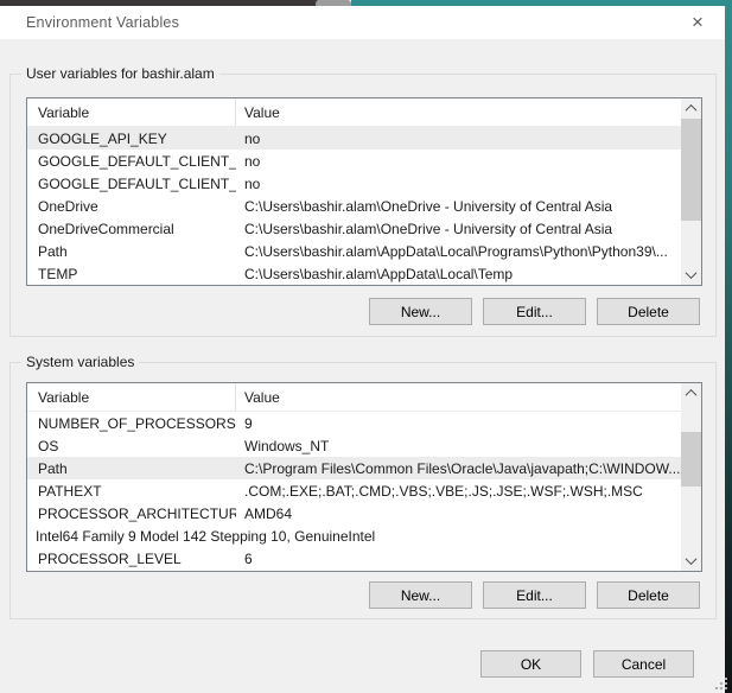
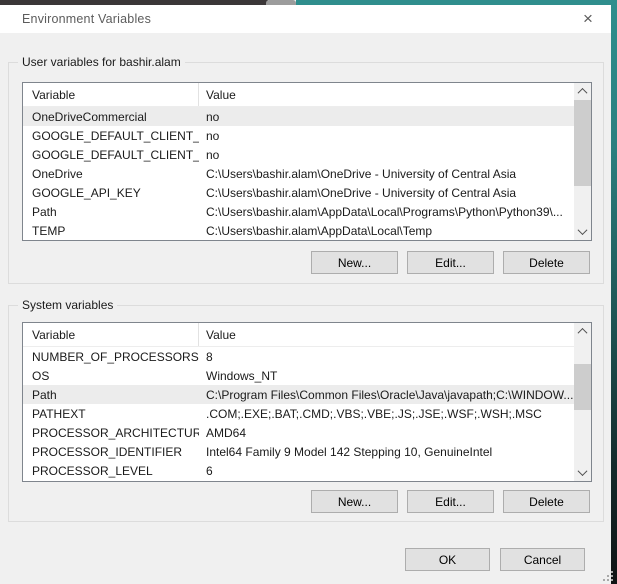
  Environment Variables
  ×
  User variables for bashir.alam
  Variable
  Value
- GOOGLE_API_KEY
+ OneDriveCommercial
  no
  GOOGLE_DEFAULT_CLIENT_
  no
  GOOGLE_DEFAULT_CLIENT_
  no
  OneDrive
  C:\Users\bashir.alam\OneDrive - University of Central Asia
- OneDriveCommercial
+ GOOGLE_API_KEY
  C:\Users\bashir.alam\OneDrive - University of Central Asia
  Path
  C:\Users\bashir.alam\AppData\Local\Programs\Python\Python39\...
  TEMP
  C:\Users\bashir.alam\AppData\Local\Temp
  New...
  Edit...
  Delete
  System variables
  Variable
  Value
  NUMBER_OF_PROCESSORS
- 9
+ 8
  OS
  Windows_NT
  Path
  C:\Program Files\Common Files\Oracle\Java\javapath;C:\WINDOW...
  PATHEXT
  .COM;.EXE;.BAT;.CMD;.VBS;.VBE;.JS;.JSE;.WSF;.WSH;.MSC
  PROCESSOR_ARCHITECTUR
  AMD64
+ PROCESSOR_IDENTIFIER
  Intel64 Family 9 Model 142 Stepping 10, GenuineIntel
  PROCESSOR_LEVEL
  6
  New...
  Edit...
  Delete
  OK
  Cancel
